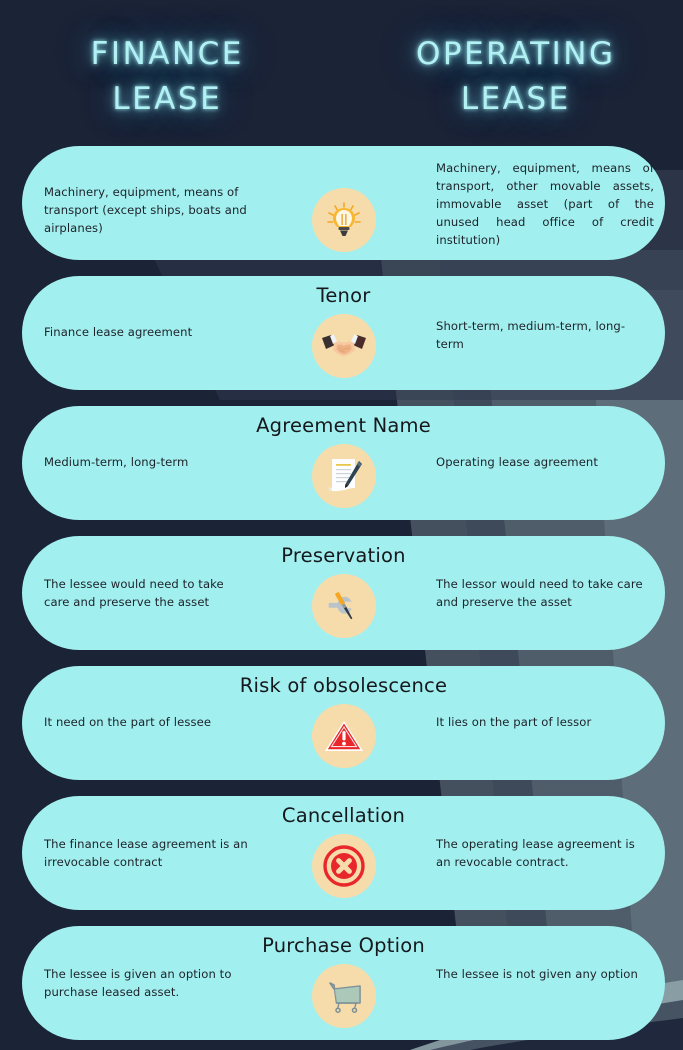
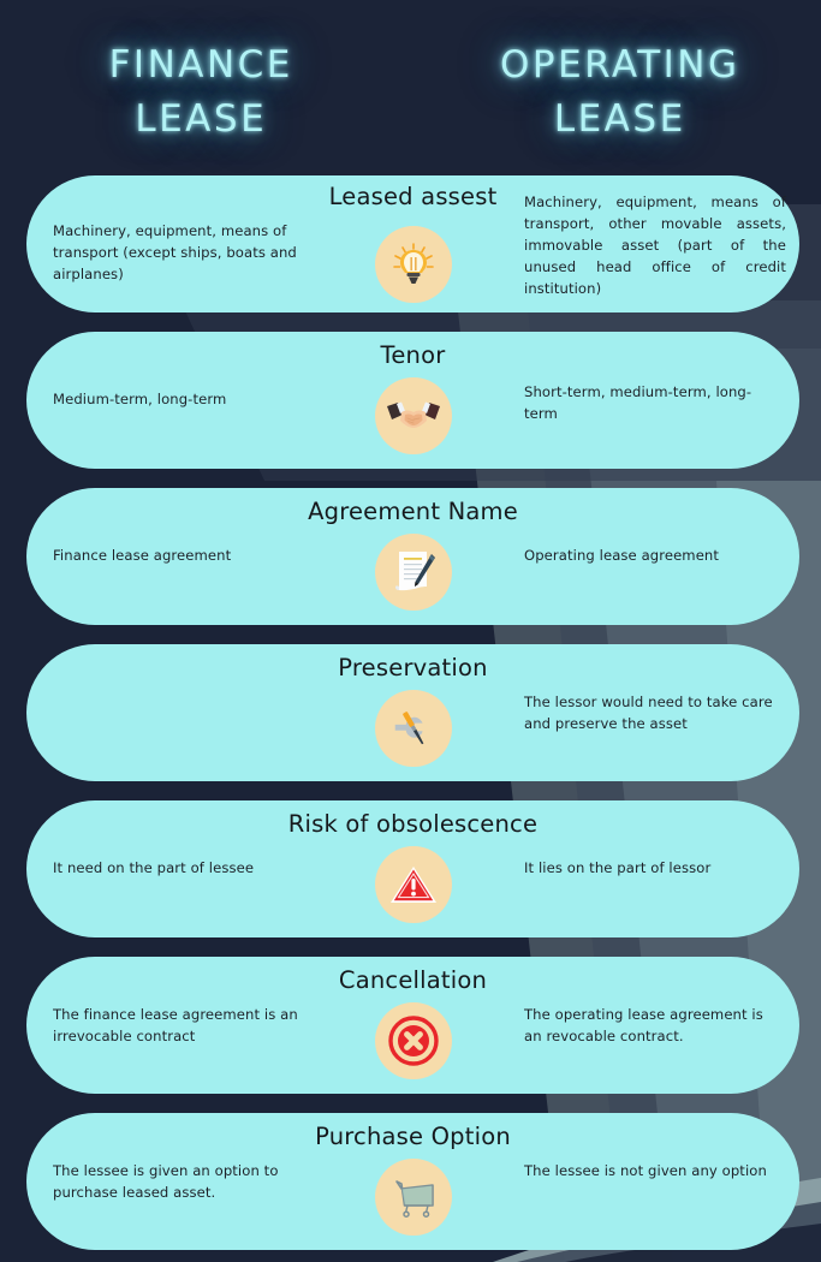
  FINANCE
  LEASE
  OPERATING
  LEASE
+ Leased assest
  Machinery, equipment, means of transport (except ships, boats and airplanes)
  Machinery, equipment, means of transport, other movable assets, immovable asset (part of the unused head office of credit institution)
  Tenor
- Finance lease agreement
+ Medium-term, long-term
  Short-term, medium-term, long-term
  Agreement Name
- Medium-term, long-term
+ Finance lease agreement
  Operating lease agreement
  Preservation
- The lessee would need to take care and preserve the asset
  The lessor would need to take care and preserve the asset
  Risk of obsolescence
  It need on the part of lessee
  It lies on the part of lessor
  Cancellation
  The finance lease agreement is an irrevocable contract
  The operating lease agreement is an revocable contract.
  Purchase Option
  The lessee is given an option to purchase leased asset.
  The lessee is not given any option
